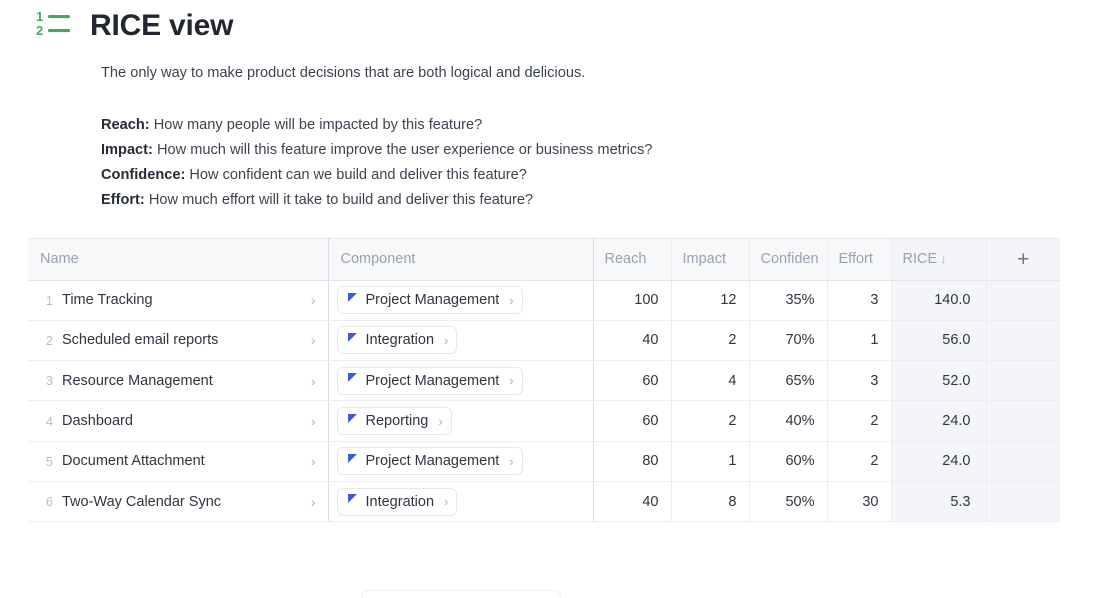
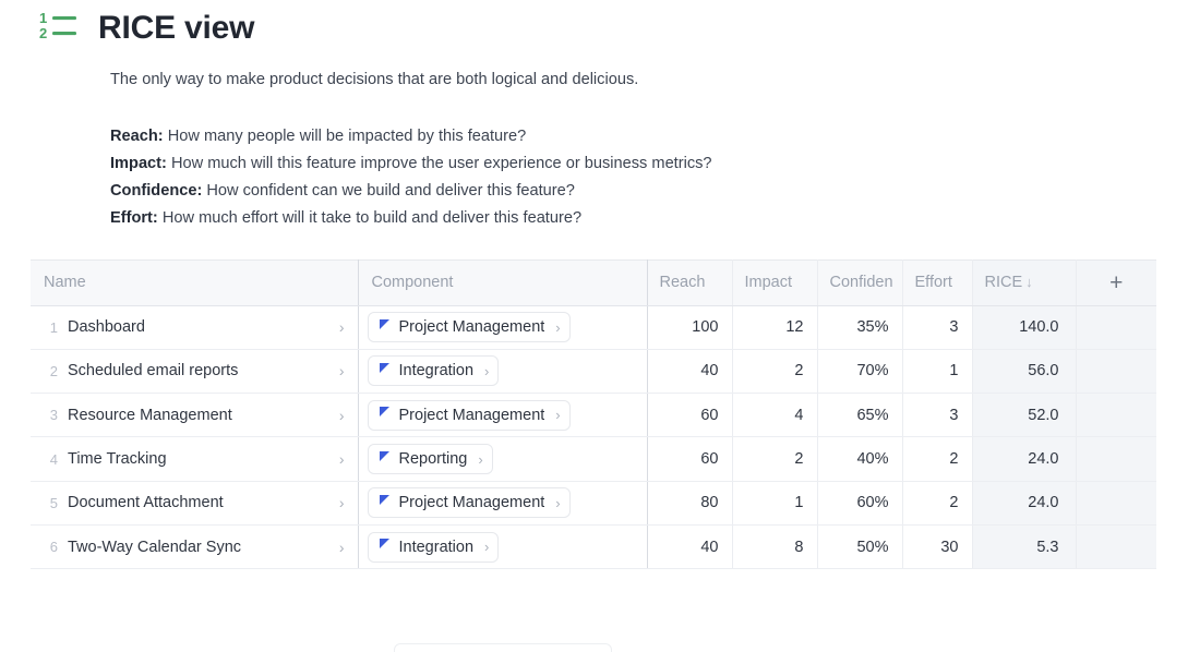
  1
  2
  RICE view
  The only way to make product decisions that are both logical and delicious.
  Reach: How many people will be impacted by this feature?
  Impact: How much will this feature improve the user experience or business metrics?
  Confidence: How confident can we build and deliver this feature?
  Effort: How much effort will it take to build and deliver this feature?
  Name	Component	Reach	Impact	Confiden	Effort	RICE ↓	+
- 1 Time Tracking ›	Project Management ›	100	12	35%	3	140.0
+ 1 Dashboard ›	Project Management ›	100	12	35%	3	140.0
  2 Scheduled email reports ›	Integration ›	40	2	70%	1	56.0
  3 Resource Management ›	Project Management ›	60	4	65%	3	52.0
- 4 Dashboard ›	Reporting ›	60	2	40%	2	24.0
+ 4 Time Tracking ›	Reporting ›	60	2	40%	2	24.0
  5 Document Attachment ›	Project Management ›	80	1	60%	2	24.0
  6 Two-Way Calendar Sync ›	Integration ›	40	8	50%	30	5.3
